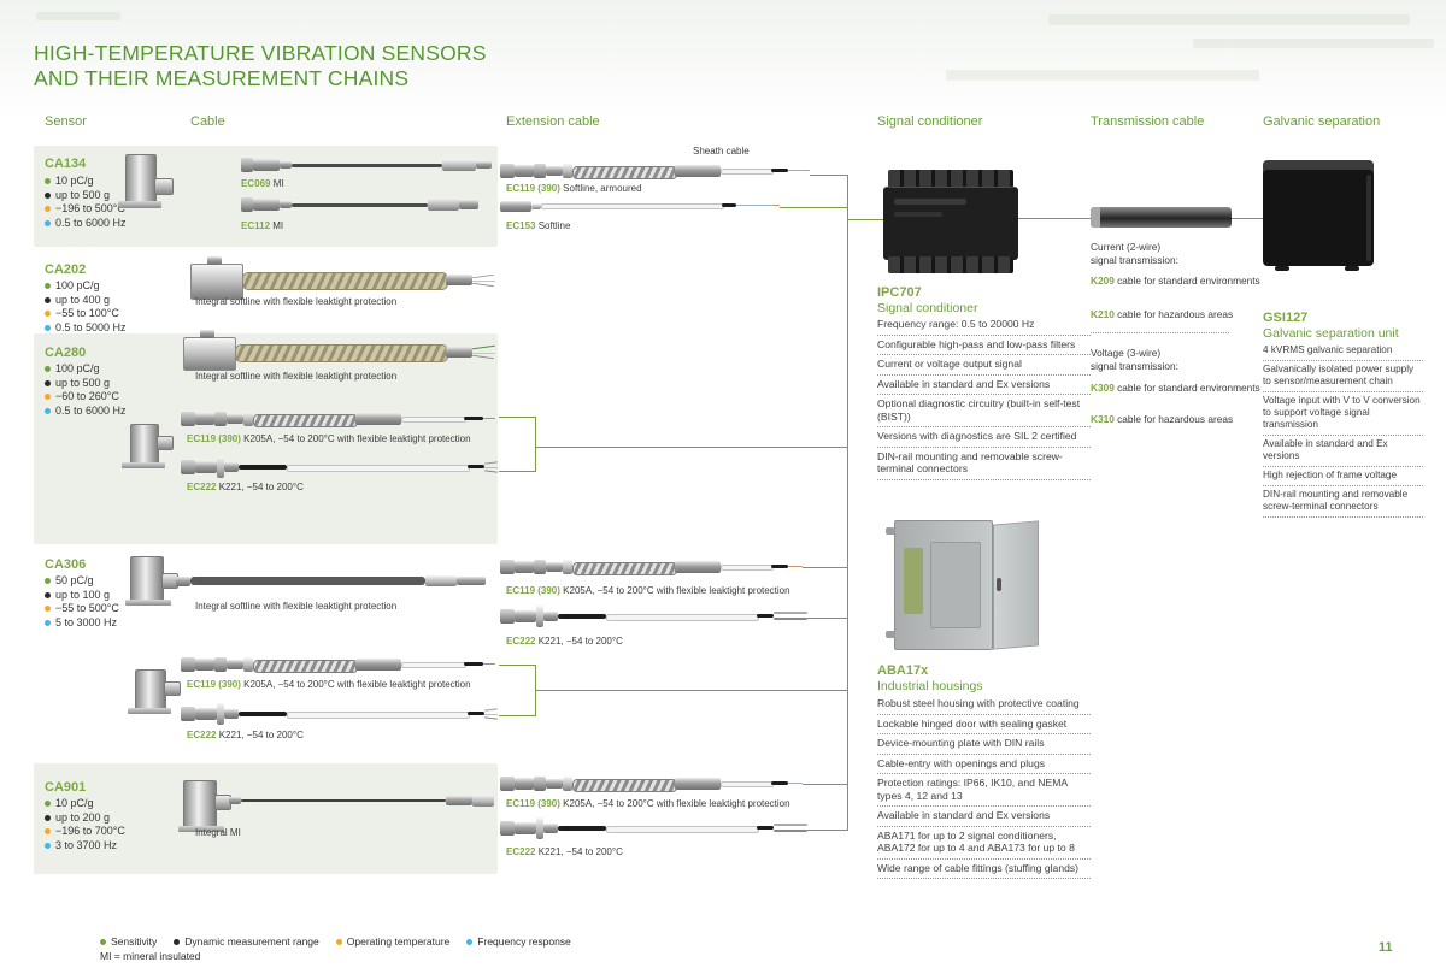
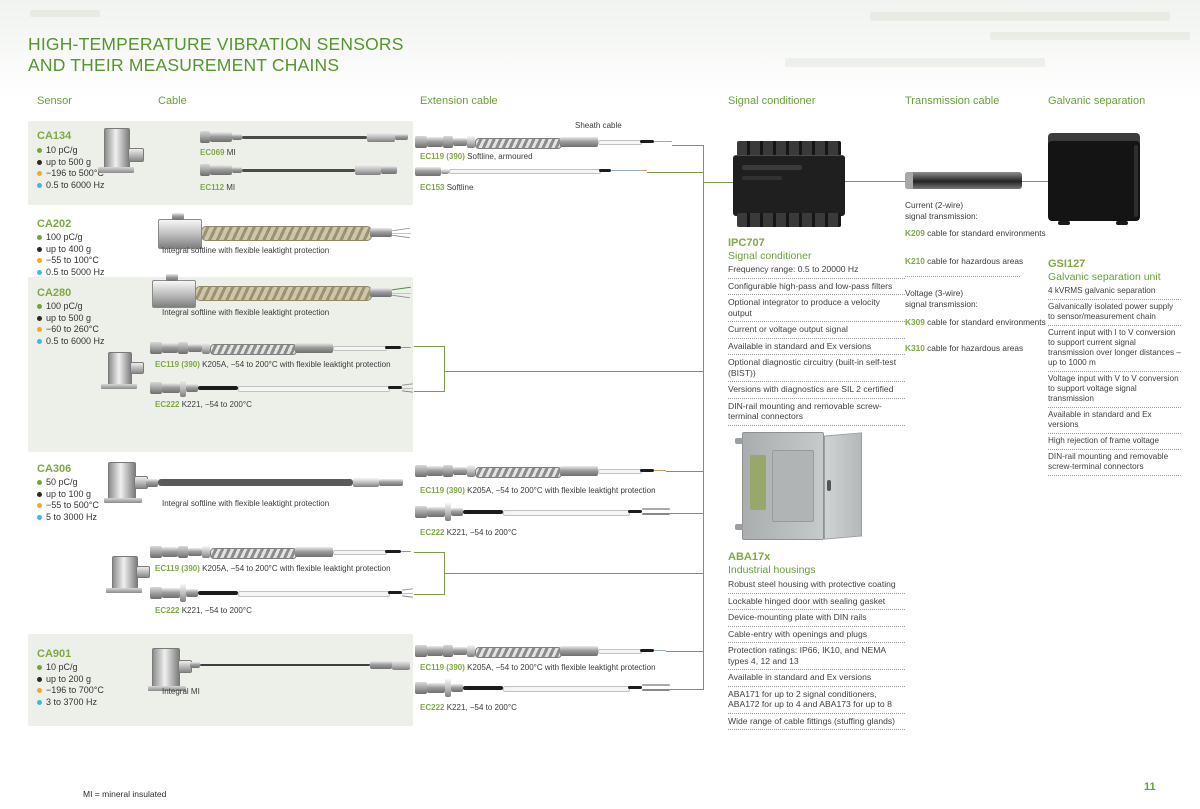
  HIGH-TEMPERATURE VIBRATION SENSORS
  AND THEIR MEASUREMENT CHAINS
  Sensor
  Cable
  Extension cable
  Signal conditioner
  Transmission cable
  Galvanic separation
  CA134
  10 pC/g
  up to 500 g
  −196 to 500°C
  0.5 to 6000 Hz
  EC069 MI
  EC112 MI
  CA202
  100 pC/g
  up to 400 g
  −55 to 100°C
  0.5 to 5000 Hz
  Integral softline with flexible leaktight protection
  CA280
  100 pC/g
  up to 500 g
  −60 to 260°C
  0.5 to 6000 Hz
  Integral softline with flexible leaktight protection
  EC119 (390) K205A, −54 to 200°C with flexible leaktight protection
  EC222 K221, −54 to 200°C
  CA306
  50 pC/g
  up to 100 g
  −55 to 500°C
  5 to 3000 Hz
  Integral softline with flexible leaktight protection
  EC119 (390) K205A, −54 to 200°C with flexible leaktight protection
  EC222 K221, −54 to 200°C
  CA901
  10 pC/g
  up to 200 g
  −196 to 700°C
  3 to 3700 Hz
  Integral MI
  Sheath cable
  EC119 (390) Softline, armoured
  EC153 Softline
  EC119 (390) K205A, −54 to 200°C with flexible leaktight protection
  EC222 K221, −54 to 200°C
  EC119 (390) K205A, −54 to 200°C with flexible leaktight protection
  EC222 K221, −54 to 200°C
  IPC707
  Signal conditioner
  Frequency range: 0.5 to 20000 Hz
  Configurable high-pass and low-pass filters
+ Optional integrator to produce a velocity output
  Current or voltage output signal
  Available in standard and Ex versions
  Optional diagnostic circuitry (built-in self-test (BIST))
  Versions with diagnostics are SIL 2 certified
  DIN-rail mounting and removable screw-terminal connectors
  ABA17x
  Industrial housings
  Robust steel housing with protective coating
  Lockable hinged door with sealing gasket
  Device-mounting plate with DIN rails
  Cable-entry with openings and plugs
  Protection ratings: IP66, IK10, and NEMA types 4, 12 and 13
  Available in standard and Ex versions
  ABA171 for up to 2 signal conditioners, ABA172 for up to 4 and ABA173 for up to 8
  Wide range of cable fittings (stuffing glands)
  Current (2-wire)
  signal transmission:
  K209 cable for standard environments
  K210 cable for hazardous areas
  Voltage (3-wire)
  signal transmission:
  K309 cable for standard environments
  K310 cable for hazardous areas
  GSI127
  Galvanic separation unit
  4 kVRMS galvanic separation
  Galvanically isolated power supply to sensor/measurement chain
+ Current input with I to V conversion to support current signal transmission over longer distances – up to 1000 m
  Voltage input with V to V conversion to support voltage signal transmission
  Available in standard and Ex versions
  High rejection of frame voltage
  DIN-rail mounting and removable screw-terminal connectors
- Sensitivity
- Dynamic measurement range
- Operating temperature
- Frequency response
  MI = mineral insulated
  11
